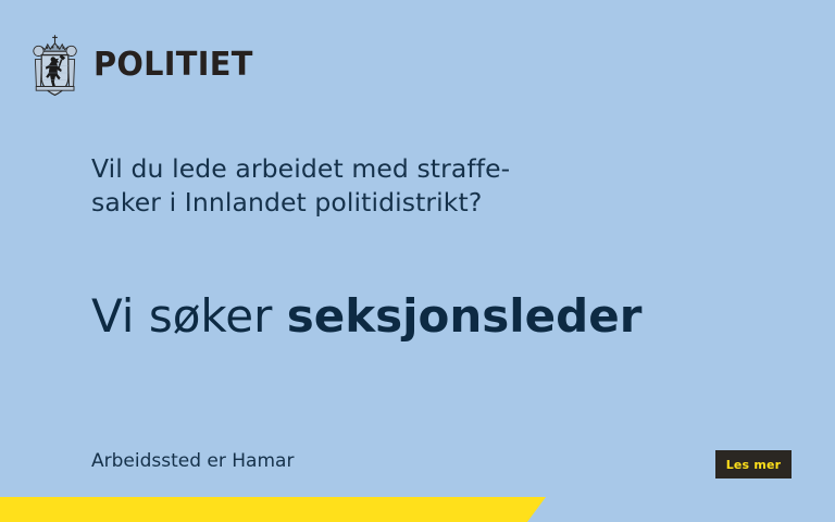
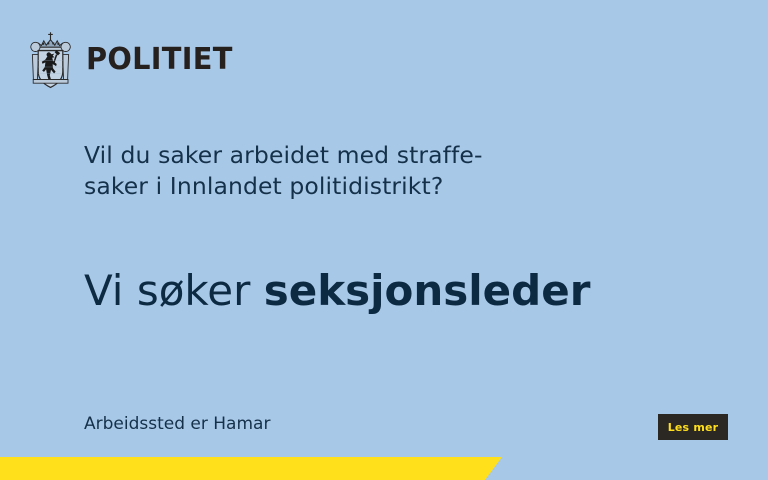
  POLITIET
- Vil du lede arbeidet med straffe-
+ Vil du saker arbeidet med straffe-
  saker i Innlandet politidistrikt?
  Vi søker seksjonsleder
  Arbeidssted er Hamar
  Les mer
